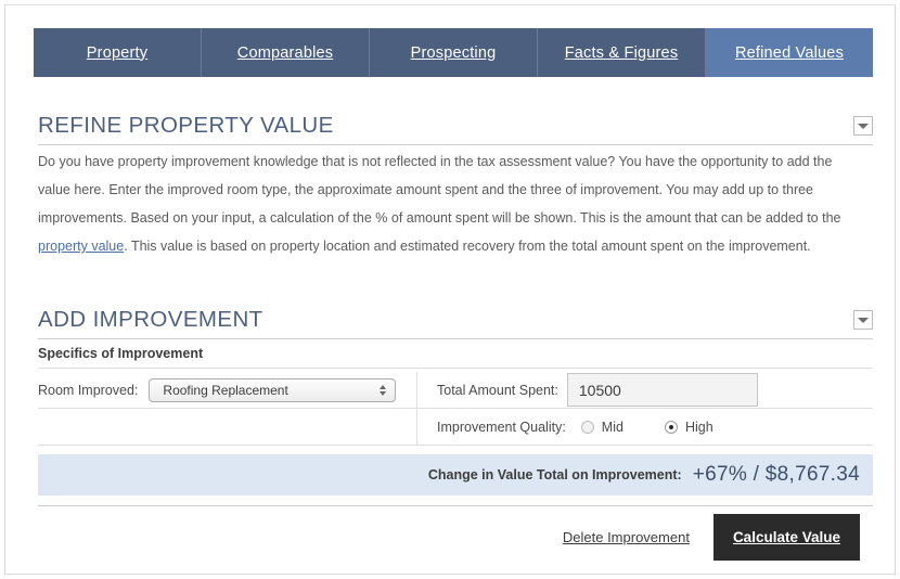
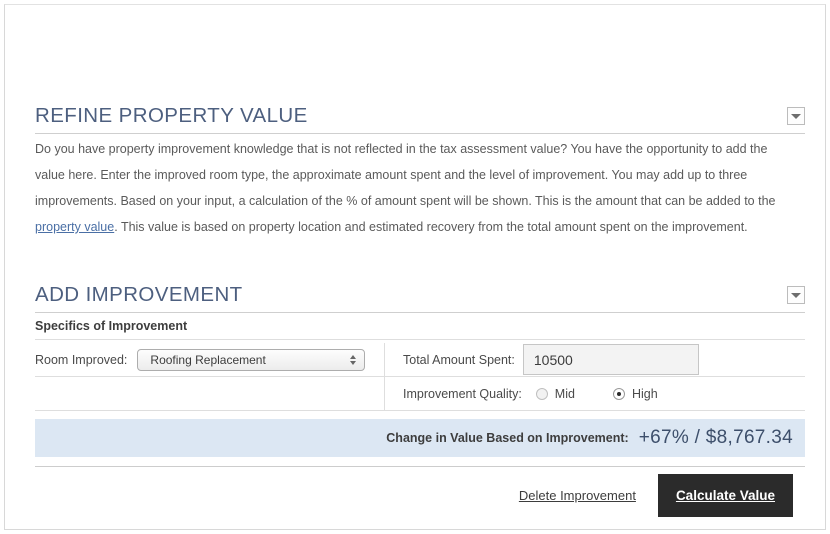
- Property
- Comparables
- Prospecting
- Facts & Figures
- Refined Values
  REFINE PROPERTY VALUE
- Do you have property improvement knowledge that is not reflected in the tax assessment value? You have the opportunity to add the value here. Enter the improved room type, the approximate amount spent and the three of improvement. You may add up to three improvements. Based on your input, a calculation of the % of amount spent will be shown. This is the amount that can be added to the property value. This value is based on property location and estimated recovery from the total amount spent on the improvement.
+ Do you have property improvement knowledge that is not reflected in the tax assessment value? You have the opportunity to add the value here. Enter the improved room type, the approximate amount spent and the level of improvement. You may add up to three improvements. Based on your input, a calculation of the % of amount spent will be shown. This is the amount that can be added to the property value. This value is based on property location and estimated recovery from the total amount spent on the improvement.
  ADD IMPROVEMENT
  Specifics of Improvement
  Room Improved:
  Roofing Replacement
  Total Amount Spent:
  10500
  Improvement Quality:
  Mid
  High
- Change in Value Total on Improvement:
+ Change in Value Based on Improvement:
  +67% / $8,767.34
  Delete Improvement
  Calculate Value
